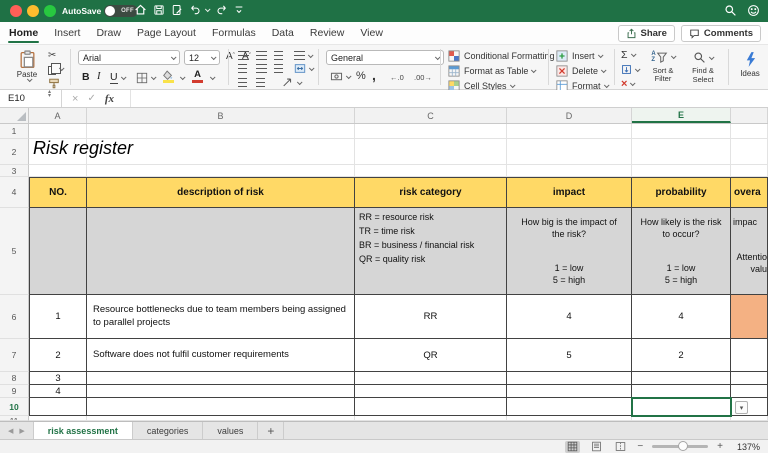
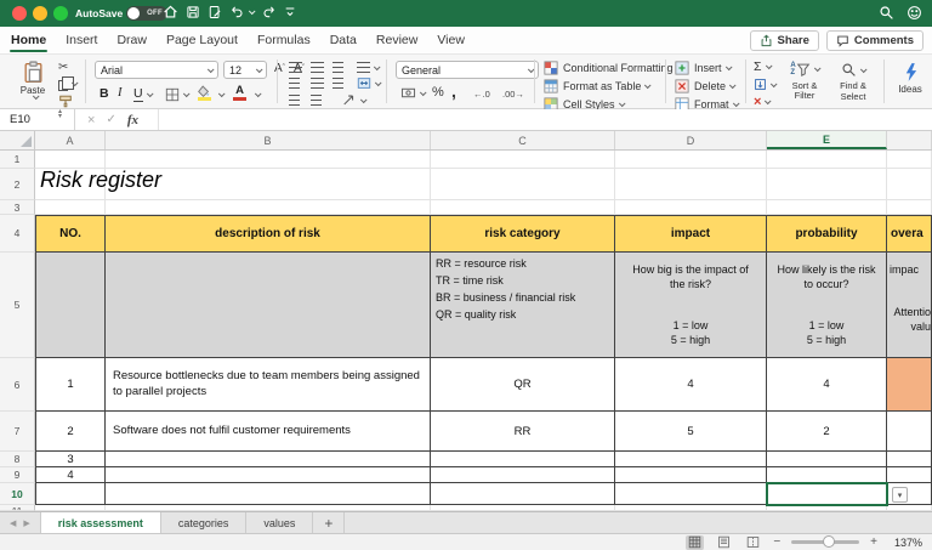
  AutoSave
  Home
  Insert
  Draw
  Page Layout
  Formulas
  Data
  Review
  View
  Share
  Comments
  Paste
  ✂
  Arial
  12
  A
  B
  I
  U
  A
  General
  %
  ,
  ←.0
  .00→
  Conditional Formattig
  Format as Table
  Cell Styles
  Insert
  Delete
  Format
  Σ
  ×
  Sort &
  Filter
  Find &
  Select
  Ideas
  E10
  ×
  ✓
  fx
  A
  B
  C
  D
  E
  Risk register
  1
  2
  3
  4
  NO.
  description of risk
  risk category
  impact
  probability
  overa
  5
  RR = resource risk
  TR = time risk
  BR = business / financial risk
  QR = quality risk
  How big is the impact of the risk?
  1 = low
  5 = high
  How likely is the risk to occur?
  1 = low
  5 = high
  impac
  Attentio
  valu
  6
  1
  Resource bottlenecks due to team members being assigned to parallel projects
- RR
+ QR
  4
  4
  7
  2
  Software does not fulfil customer requirements
- QR
+ RR
  5
  2
  8
  3
  9
  4
  10
  risk assessment
  categories
  values
  +
  −
  +
  137%
